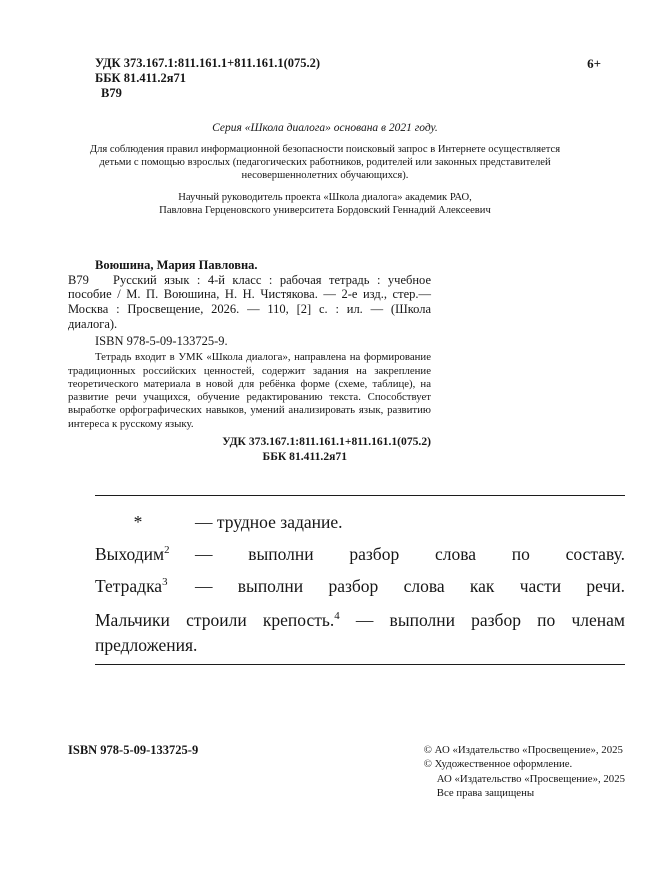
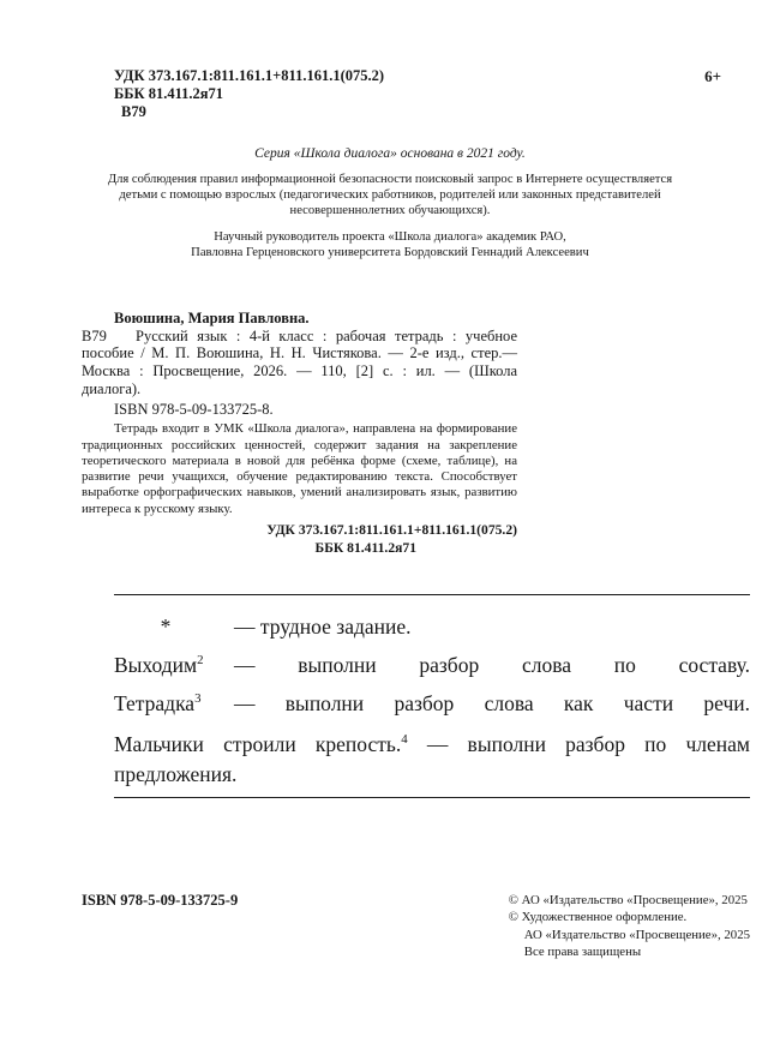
  УДК 373.167.1:811.161.1+811.161.1(075.2)
  ББК 81.411.2я71
  В79
  6+
  Серия «Школа диалога» основана в 2021 году.
  Для соблюдения правил информационной безопасности поисковый запрос в Интернете осуществляется детьми с помощью взрослых (педагогических работников, родителей или законных представителей несовершеннолетних обучающихся).
  Научный руководитель проекта «Школа диалога» академик РАО,
  Павловна Герценовского университета Бордовский Геннадий Алексеевич
  Воюшина, Мария Павловна.
  В79 Русский язык : 4-й класс : рабочая тетрадь : учебное пособие / М. П. Воюшина, Н. Н. Чистякова. — 2-е изд., стер.— Москва : Просвещение, 2026. — 110, [2] с. : ил. — (Школа диалога).
- ISBN 978-5-09-133725-9.
+ ISBN 978-5-09-133725-8.
  Тетрадь входит в УМК «Школа диалога», направлена на формирование традиционных российских ценностей, содержит задания на закрепление теоретического материала в новой для ребёнка форме (схеме, таблице), на развитие речи учащихся, обучение редактированию текста. Способствует выработке орфографических навыков, умений анализировать язык, развитию интереса к русскому языку.
  УДК 373.167.1:811.161.1+811.161.1(075.2)
  ББК 81.411.2я71
  *
  — трудное задание.
  Выходим2
  — выполни разбор слова по составу.
  Тетрадка3
  — выполни разбор слова как части речи.
  Мальчики строили крепость.4 — выполни разбор по членам предложения.
  ISBN 978-5-09-133725-9
  © АО «Издательство «Просвещение», 2025
  © Художественное оформление.
  АО «Издательство «Просвещение», 2025
  Все права защищены
